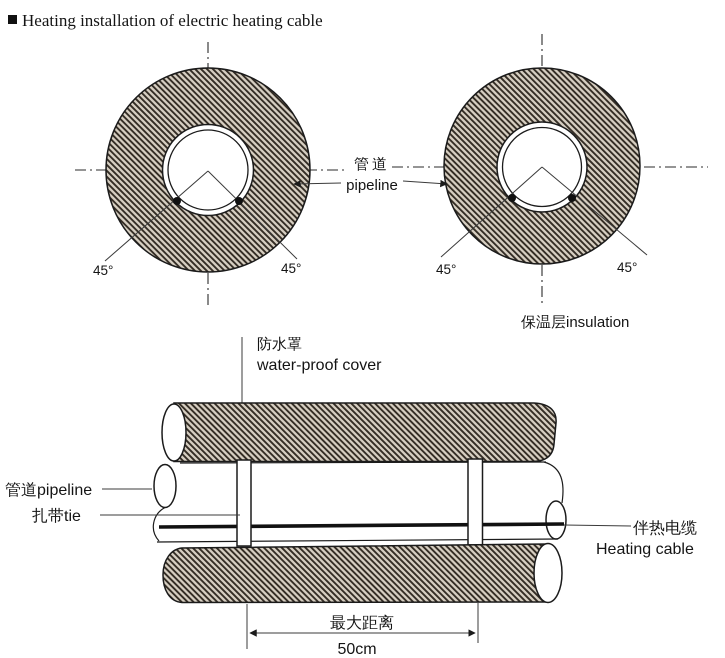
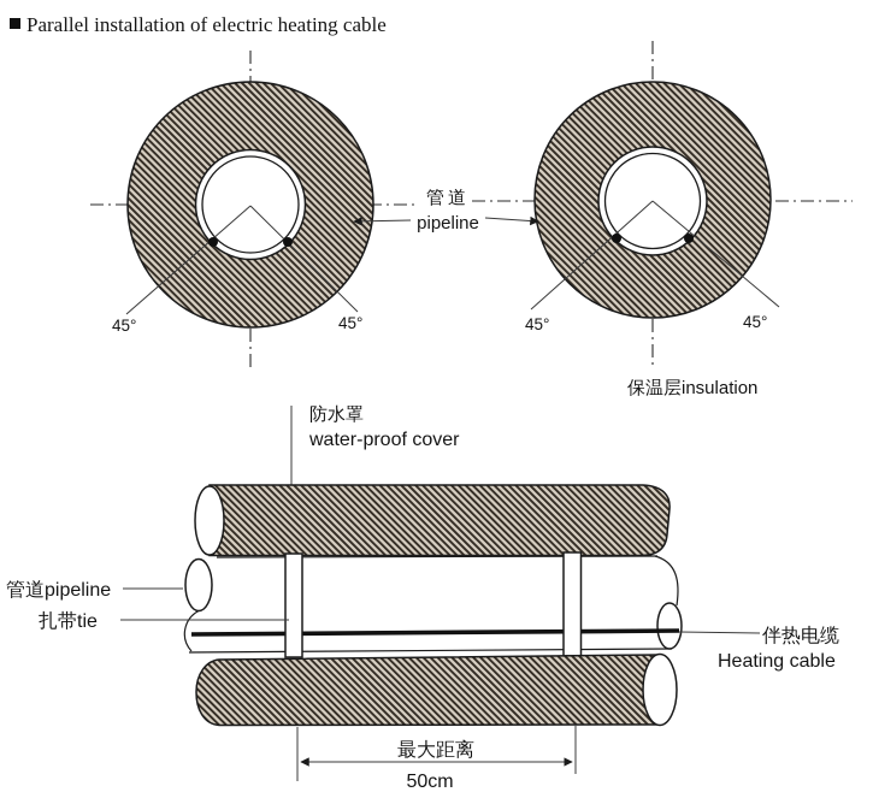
- Heating installation of electric heating cable
+ Parallel installation of electric heating cable
  45°
  45°
  45°
  45°
  管道
  pipeline
  保温层insulation
  防水罩
  water-proof cover
  管道pipeline
  扎带tie
  伴热电缆
  Heating cable
  最大距离
  50cm
